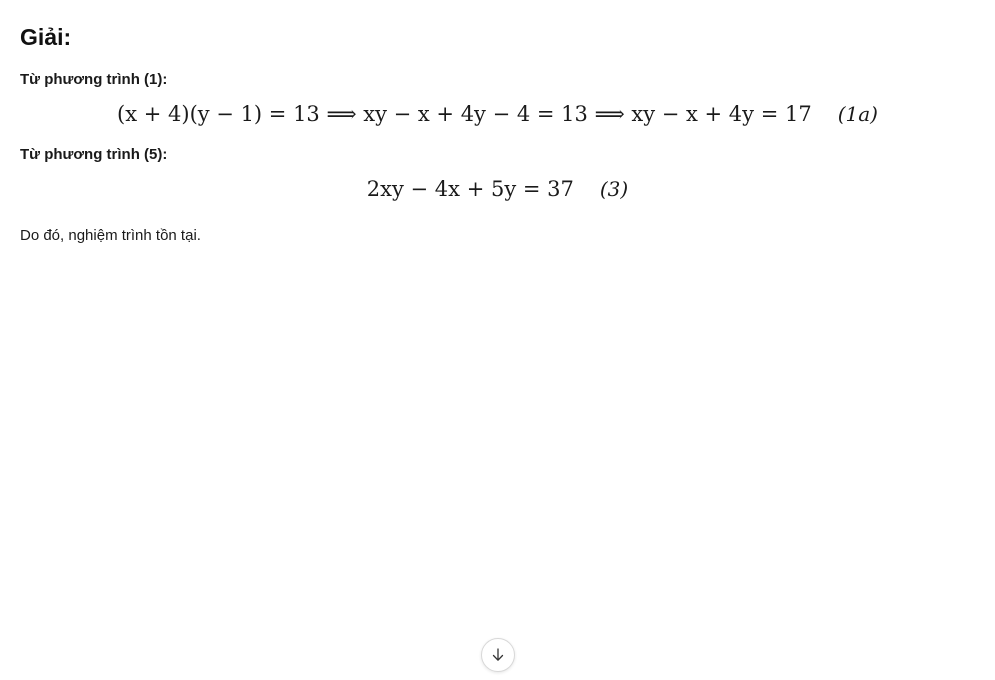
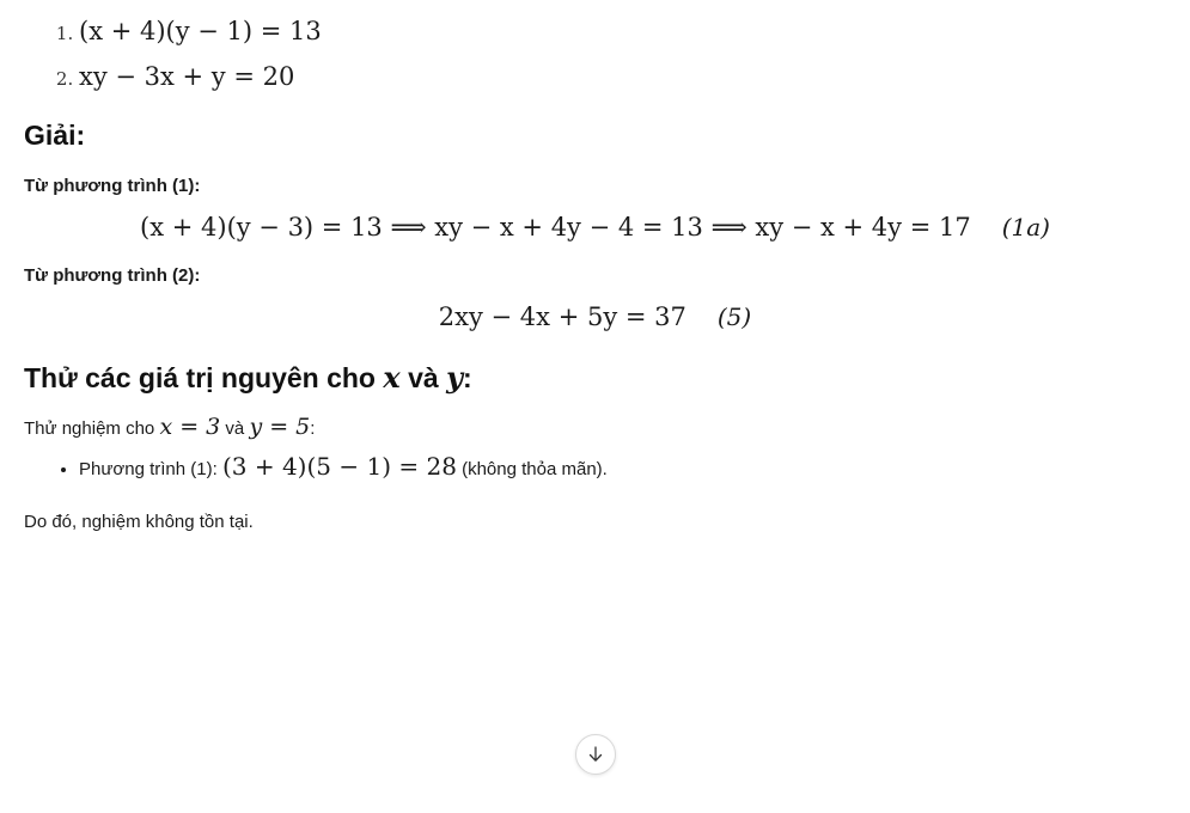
+ (x + 4)(y − 1) = 13
+ xy − 3x + y = 20
  Giải:
  Từ phương trình (1):
- (x + 4)(y − 1) = 13 ⟹ xy − x + 4y − 4 = 13 ⟹ xy − x + 4y = 17 (1a)
+ (x + 4)(y − 3) = 13 ⟹ xy − x + 4y − 4 = 13 ⟹ xy − x + 4y = 17 (1a)
- Từ phương trình (5):
+ Từ phương trình (2):
- 2xy − 4x + 5y = 37 (3)
+ 2xy − 4x + 5y = 37 (5)
+ Thử các giá trị nguyên cho x và y:
+ Thử nghiệm cho x = 3 và y = 5:
+ Phương trình (1): (3 + 4)(5 − 1) = 28 (không thỏa mãn).
- Do đó, nghiệm trình tồn tại.
+ Do đó, nghiệm không tồn tại.
